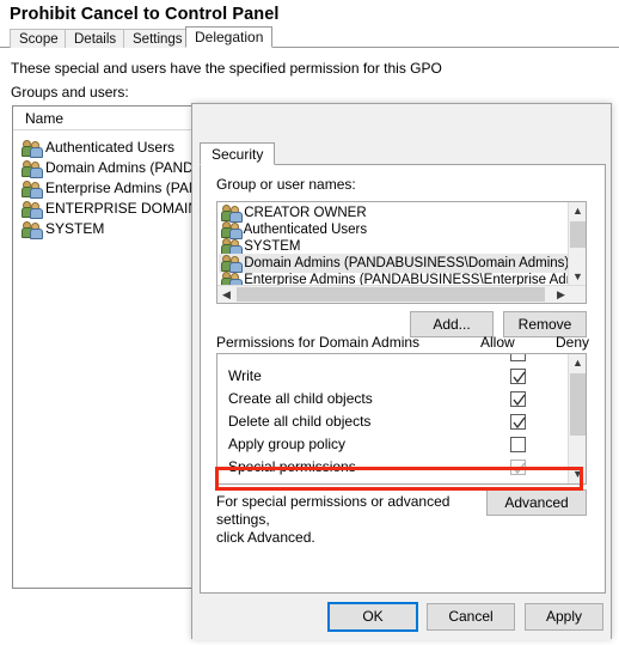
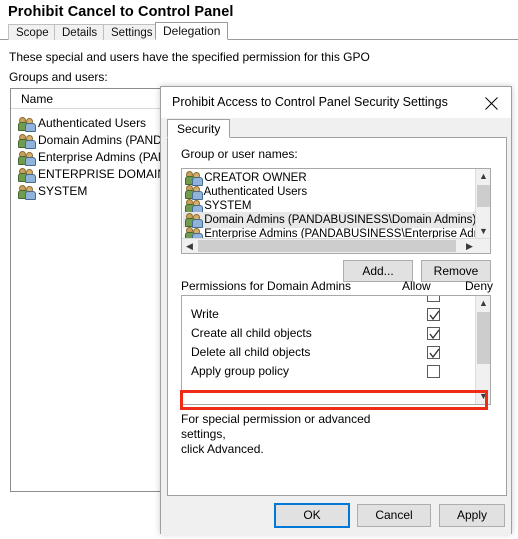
  Prohibit Cancel to Control Panel
  Scope
  Details
  Settings
  Delegation
  These special and users have the specified permission for this GPO
  Groups and users:
  Name
  Authenticated Users
  Domain Admins (PAND
  Enterprise Admins (PA
  ENTERPRISE DOMAI
  SYSTEM
+ Prohibit Access to Control Panel Security Settings
  Security
  Group or user names:
  CREATOR OWNER
  Authenticated Users
  SYSTEM
  Domain Admins (PANDABUSINESS\Domain Admins
  Enterprise Admins (PANDABUSINESS\Enterprise Ad
  ▲
  ▼
  ◀
  ▶
  Add...
  Remove
  Permissions for Domain Admins
  Allow
  Deny
  Write
  Create all child objects
  Delete all child objects
  Apply group policy
- Special permissions
  ▲
  ▼
- For special permissions or advanced settings,
+ For special permission or advanced settings,
  click Advanced.
- Advanced
  OK
  Cancel
  Apply
